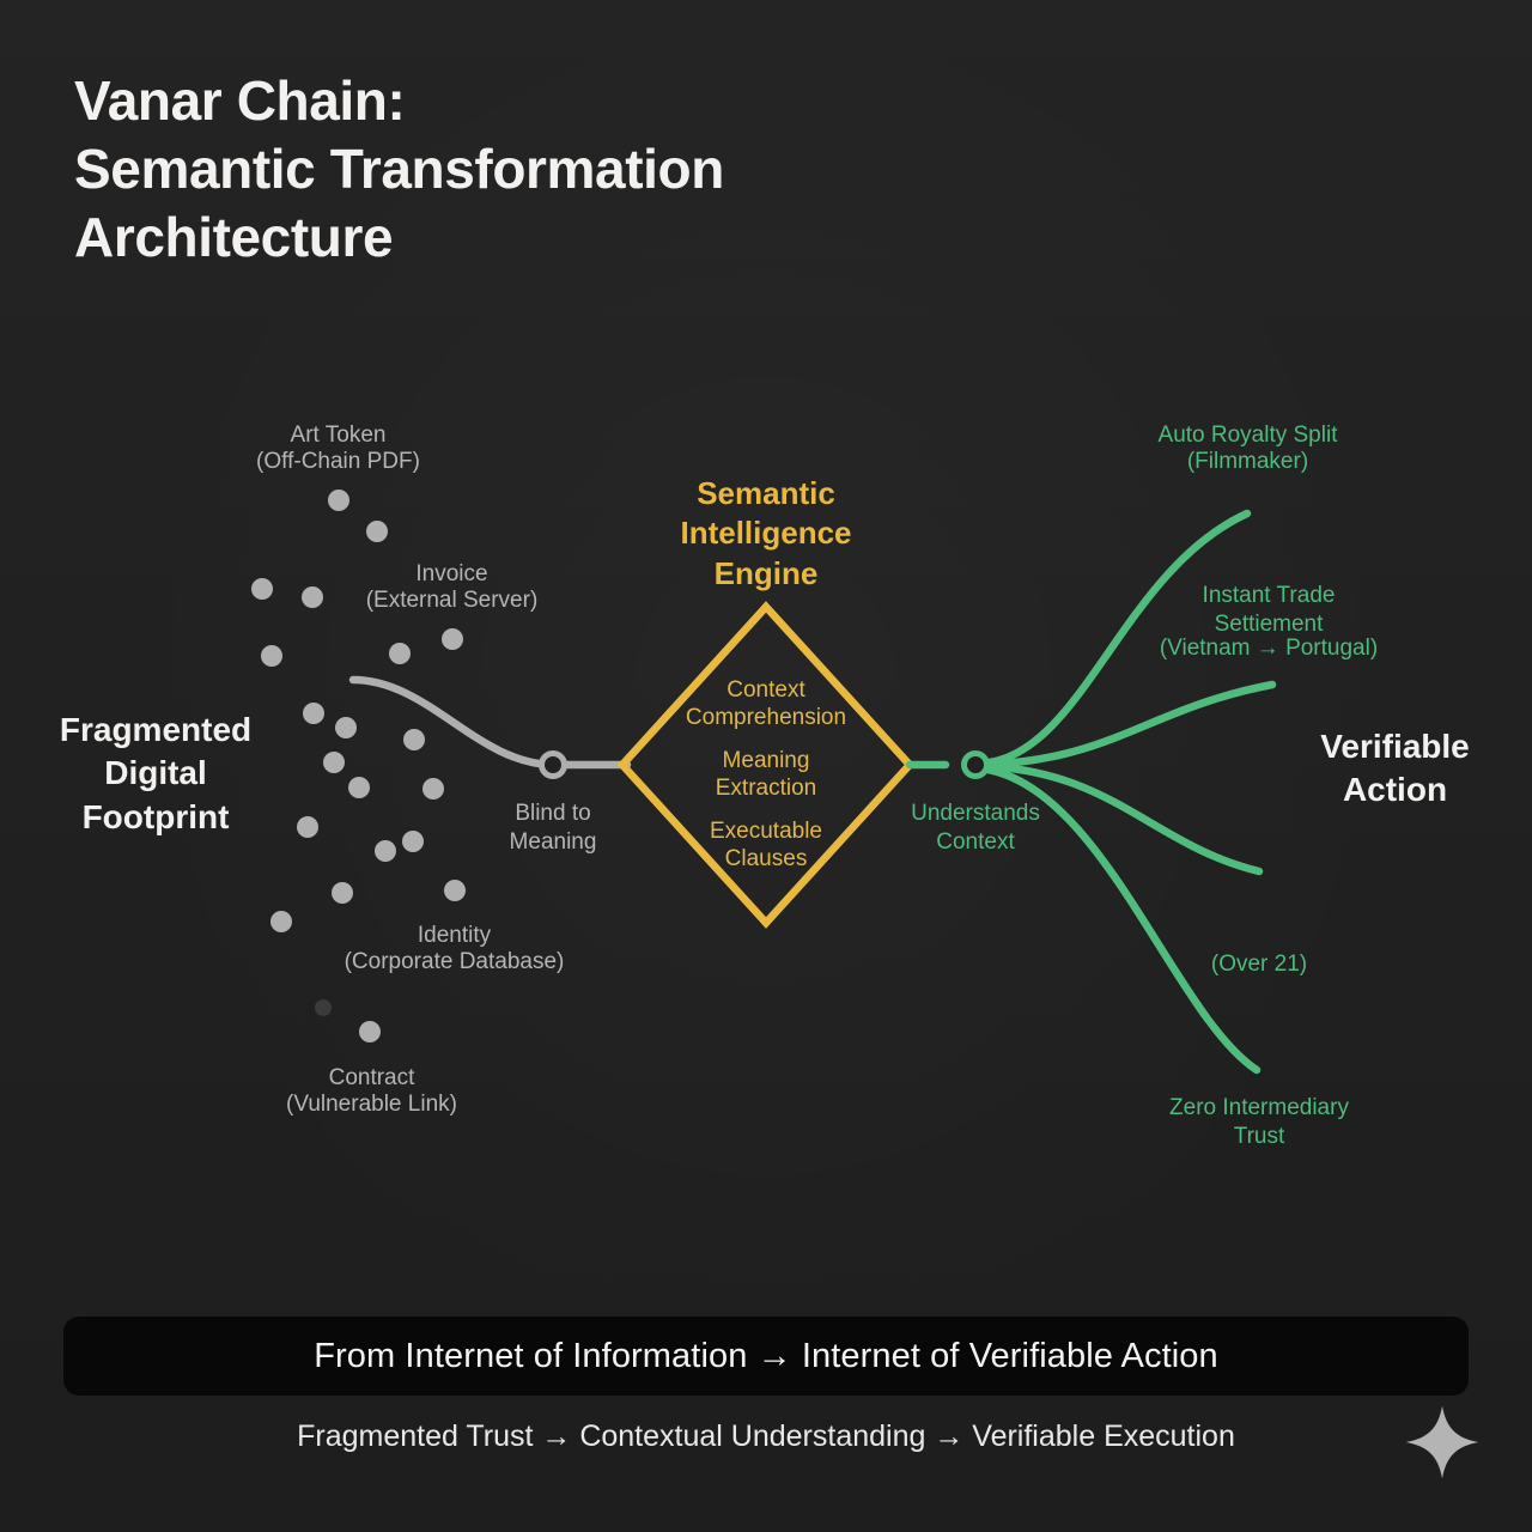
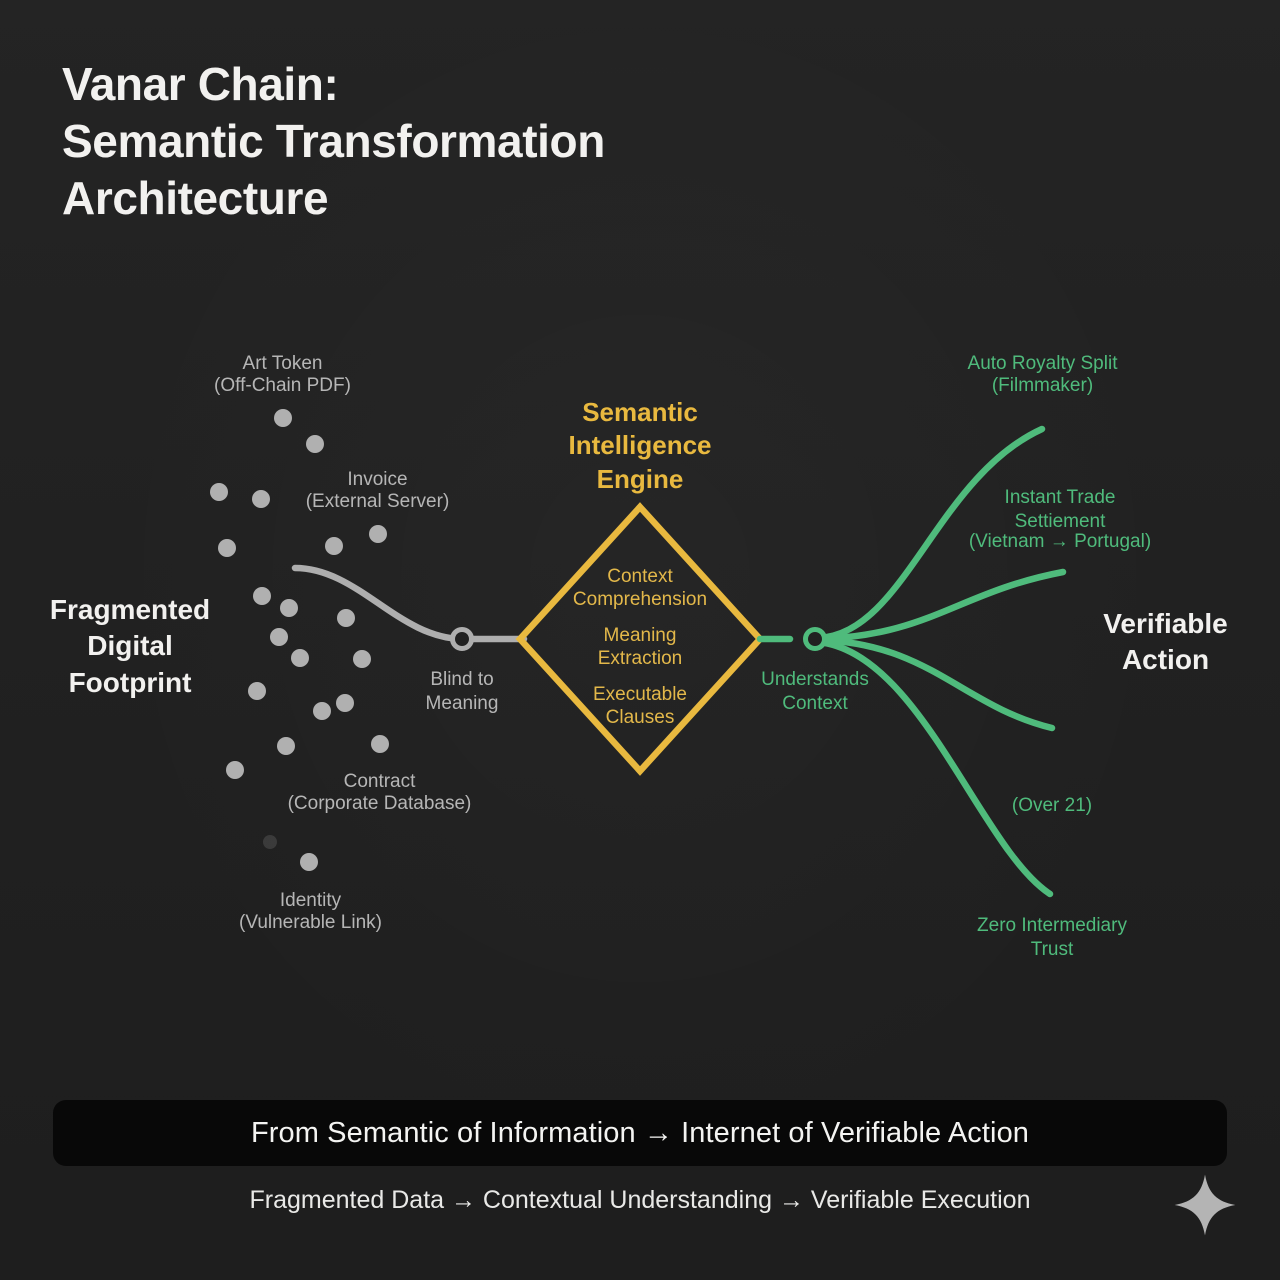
  Vanar Chain:
  Semantic Transformation
  Architecture
  Fragmented
  Digital
  Footprint
  Art Token
  (Off-Chain PDF)
  Invoice
  (External Server)
- Identity
+ Contract
  (Corporate Database)
- Contract
+ Identity
  (Vulnerable Link)
  Blind to
  Meaning
  Semantic
  Intelligence
  Engine
  Context
  Comprehension
  Meaning
  Extraction
  Executable
  Clauses
  Understands
  Context
  Verifiable
  Action
  Auto Royalty Split
  (Filmmaker)
  Instant Trade
  Settiement
  (Vietnam → Portugal)
  (Over 21)
  Zero Intermediary
  Trust
- From Internet of Information → Internet of Verifiable Action
+ From Semantic of Information → Internet of Verifiable Action
- Fragmented Trust → Contextual Understanding → Verifiable Execution
+ Fragmented Data → Contextual Understanding → Verifiable Execution
